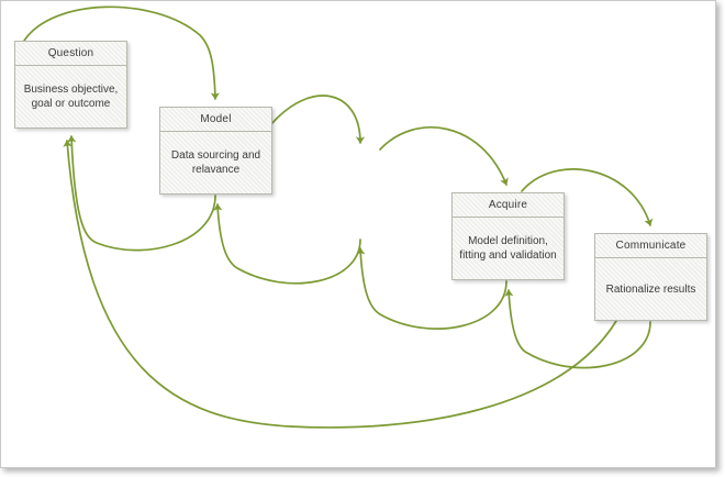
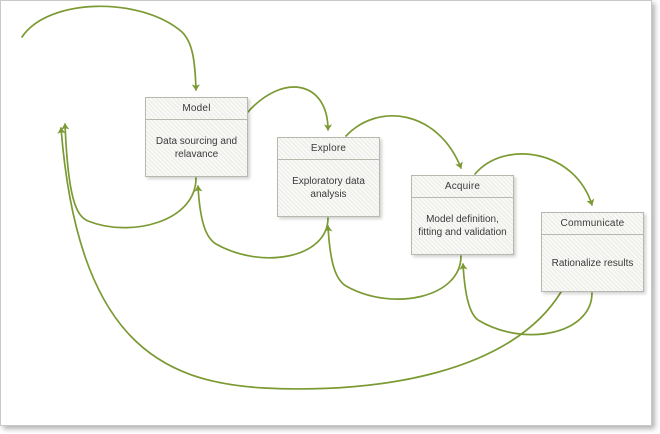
- Question
- Business objective,
- goal or outcome
  Model
  Data sourcing and
  relavance
+ Explore
+ Exploratory data
+ analysis
  Acquire
  Model definition,
  fitting and validation
  Communicate
  Rationalize results
